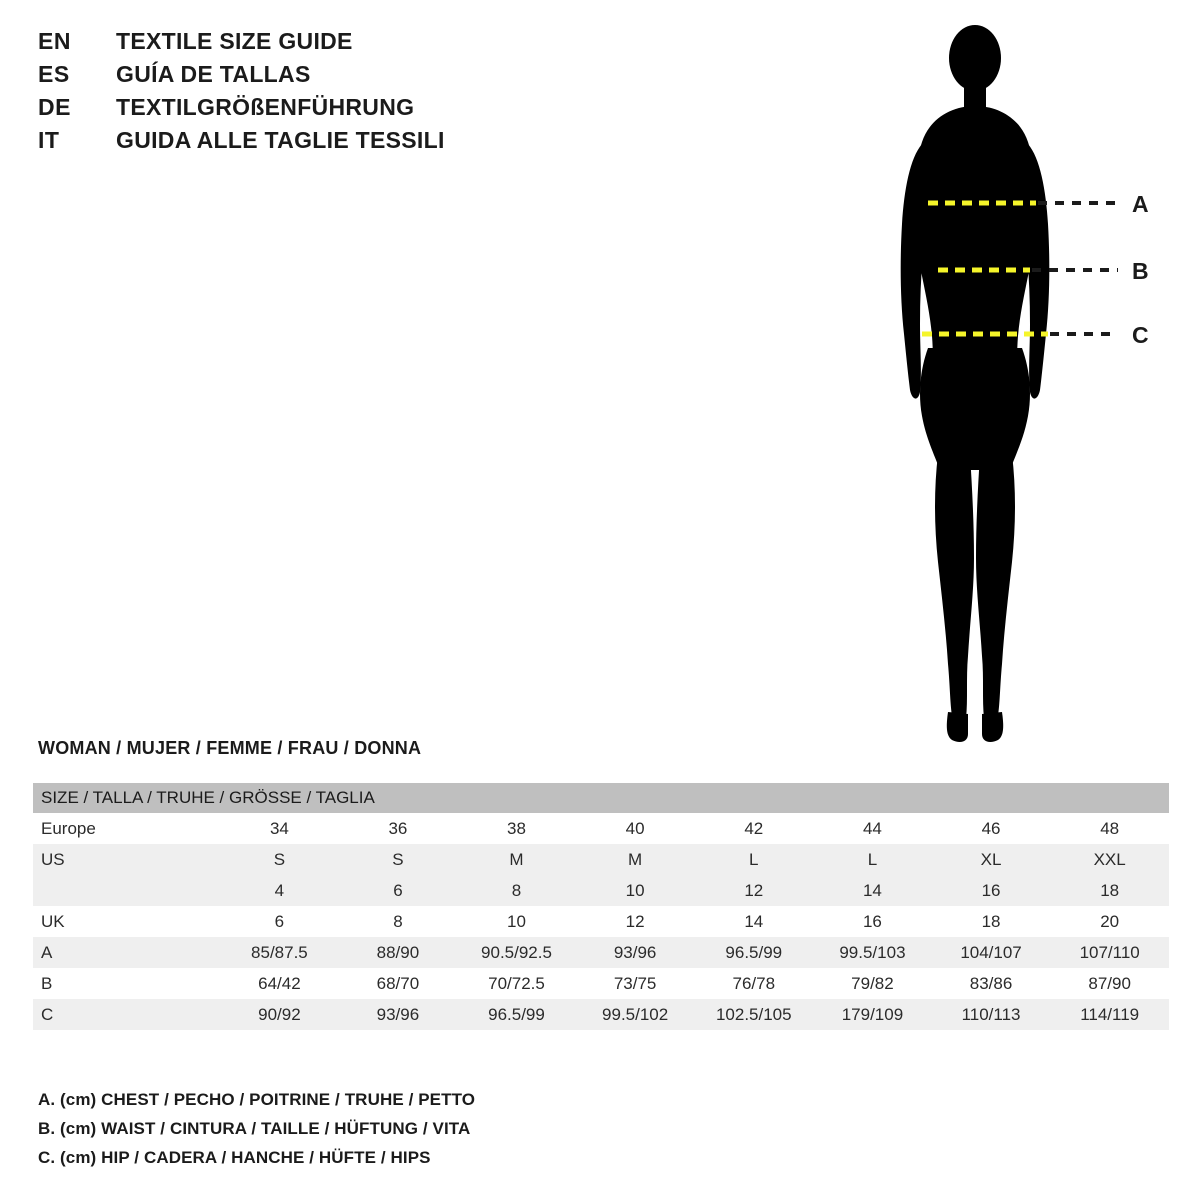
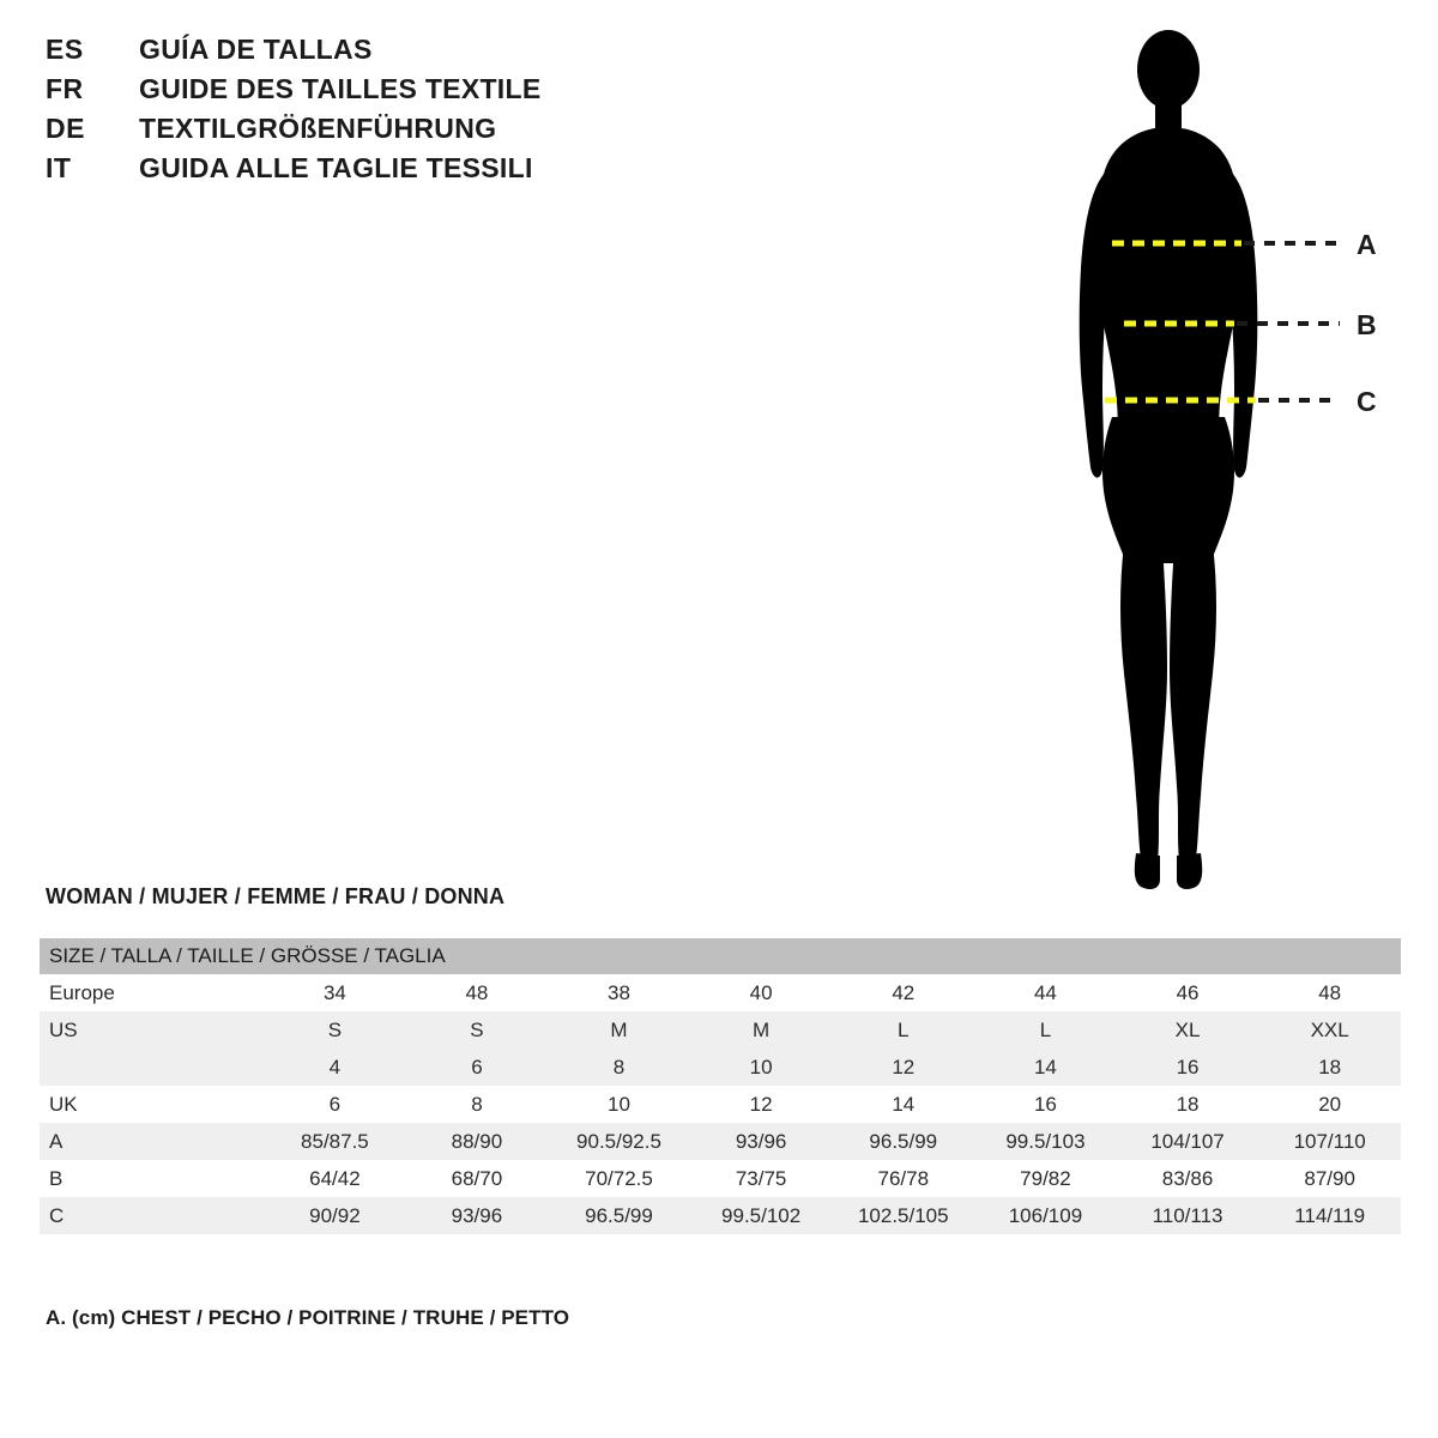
- EN
- TEXTILE SIZE GUIDE
  ES
  GUÍA DE TALLAS
+ FR
+ GUIDE DES TAILLES TEXTILE
  DE
  TEXTILGRÖßENFÜHRUNG
  IT
  GUIDA ALLE TAGLIE TESSILI
  A
  B
  C
  WOMAN / MUJER / FEMME / FRAU / DONNA
- SIZE / TALLA / TRUHE / GRÖSSE / TAGLIA
+ SIZE / TALLA / TAILLE / GRÖSSE / TAGLIA
- Europe	34	36	38	40	42	44	46	48
+ Europe	34	48	38	40	42	44	46	48
  US	S	S	M	M	L	L	XL	XXL
  	4	6	8	10	12	14	16	18
  UK	6	8	10	12	14	16	18	20
  A	85/87.5	88/90	90.5/92.5	93/96	96.5/99	99.5/103	104/107	107/110
  B	64/42	68/70	70/72.5	73/75	76/78	79/82	83/86	87/90
- C	90/92	93/96	96.5/99	99.5/102	102.5/105	179/109	110/113	114/119
+ C	90/92	93/96	96.5/99	99.5/102	102.5/105	106/109	110/113	114/119
  A. (cm) CHEST / PECHO / POITRINE / TRUHE / PETTO
- B. (cm) WAIST / CINTURA / TAILLE / HÜFTUNG / VITA
- C. (cm) HIP / CADERA / HANCHE / HÜFTE / HIPS
